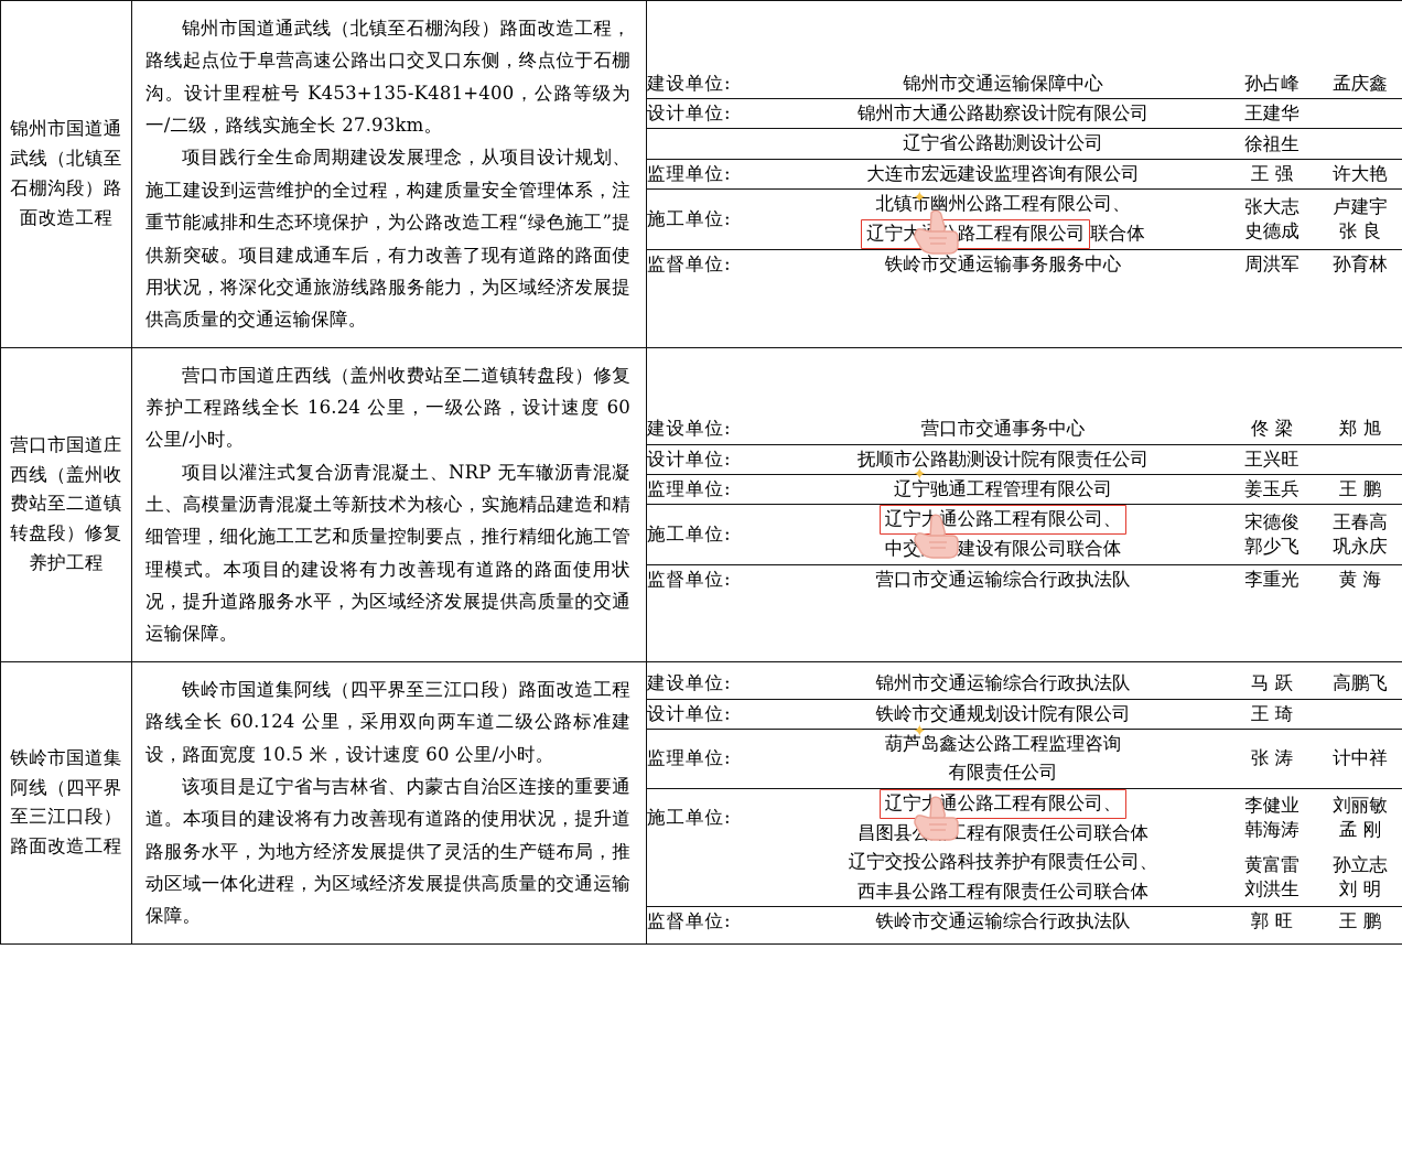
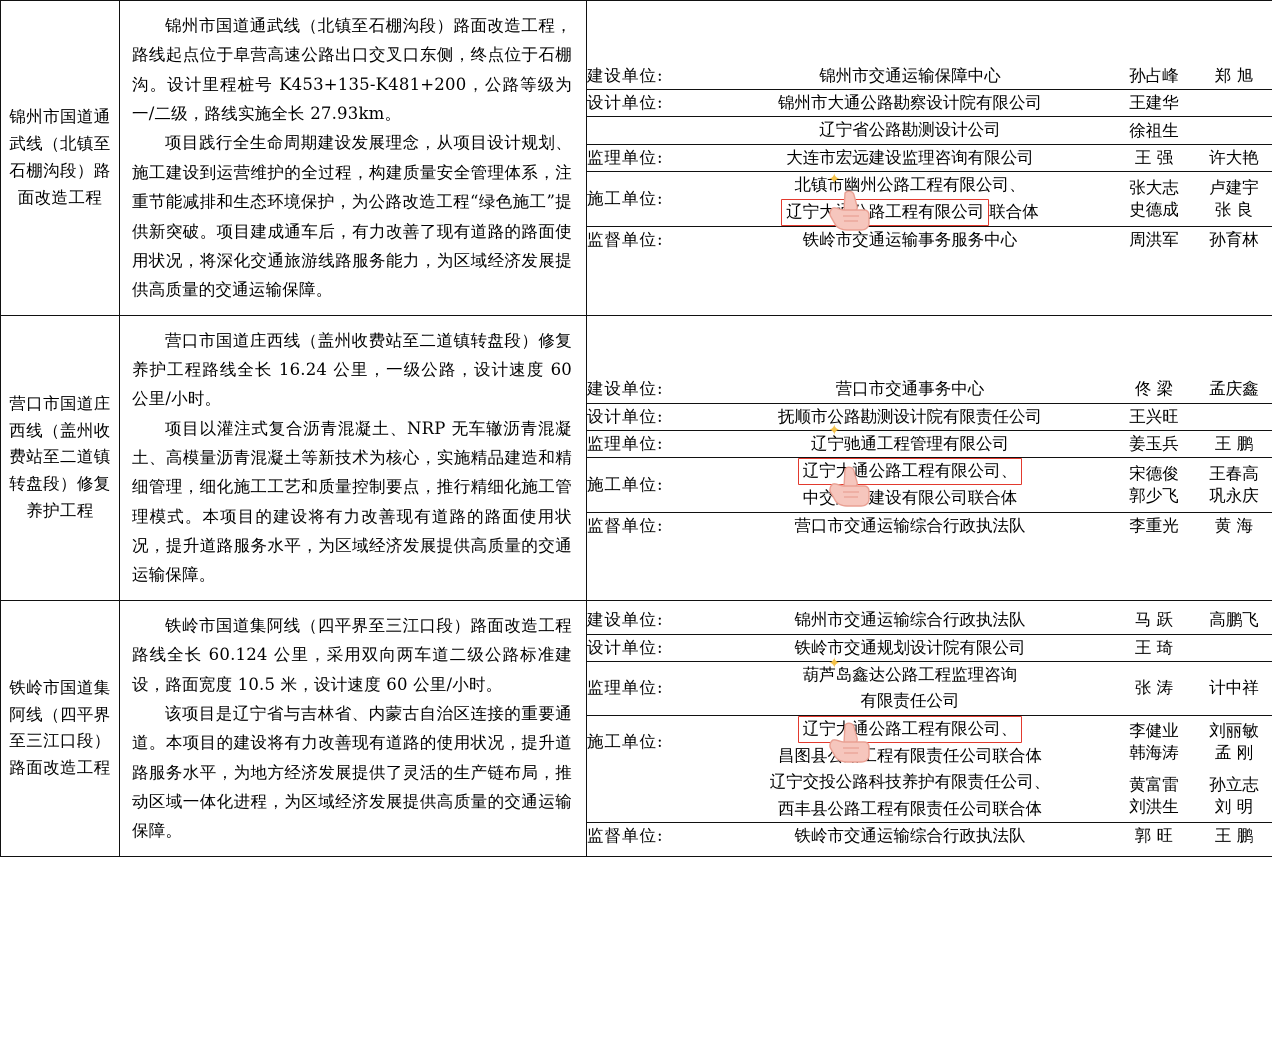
- 锦州市国道通武线（北镇至石棚沟段）路面改造工程	锦州市国道通武线（北镇至石棚沟段）路面改造工程，路线起点位于阜营高速公路出口交叉口东侧，终点位于石棚沟。设计里程桩号 K453+135-K481+400，公路等级为一/二级，路线实施全长 27.93km。 项目践行全生命周期建设发展理念，从项目设计规划、施工建设到运营维护的全过程，构建质量安全管理体系，注重节能减排和生态环境保护，为公路改造工程“绿色施工”提供新突破。项目建成通车后，有力改善了现有道路的路面使用状况，将深化交通旅游线路服务能力，为区域经济发展提供高质量的交通运输保障。
+ 锦州市国道通武线（北镇至石棚沟段）路面改造工程	锦州市国道通武线（北镇至石棚沟段）路面改造工程，路线起点位于阜营高速公路出口交叉口东侧，终点位于石棚沟。设计里程桩号 K453+135-K481+200，公路等级为一/二级，路线实施全长 27.93km。 项目践行全生命周期建设发展理念，从项目设计规划、施工建设到运营维护的全过程，构建质量安全管理体系，注重节能减排和生态环境保护，为公路改造工程“绿色施工”提供新突破。项目建成通车后，有力改善了现有道路的路面使用状况，将深化交通旅游线路服务能力，为区域经济发展提供高质量的交通运输保障。
- 建设单位:	锦州市交通运输保障中心	孙占峰	孟庆鑫
+ 建设单位:	锦州市交通运输保障中心	孙占峰	郑 旭
  设计单位:	锦州市大通公路勘察设计院有限公司	王建华
  	辽宁省公路勘测设计公司	徐祖生
  监理单位:	大连市宏远建设监理咨询有限公司	王 强	许大艳
  施工单位:	✦ 北镇市幽州公路工程有限公司、 辽宁大路工程有限公司 联合体	张大志 史德成	卢建宇 张 良
  监督单位:	铁岭市交通运输事务服务中心	周洪军	孙育林
  营口市国道庄西线（盖州收费站至二道镇转盘段）修复养护工程	营口市国道庄西线（盖州收费站至二道镇转盘段）修复养护工程路线全长 16.24 公里，一级公路，设计速度 60 公里/小时。 项目以灌注式复合沥青混凝土、NRP 无车辙沥青混凝土、高模量沥青混凝土等新技术为核心，实施精品建造和精细管理，细化施工工艺和质量控制要点，推行精细化施工管理模式。本项目的建设将有力改善现有道路的路面使用状况，提升道路服务水平，为区域经济发展提供高质量的交通运输保障。
- 建设单位:	营口市交通事务中心	佟 梁	郑 旭
+ 建设单位:	营口市交通事务中心	佟 梁	孟庆鑫
  设计单位:	抚顺市公路勘测设计院有限责任公司	王兴旺
  监理单位:	✦ 辽宁驰通工程管理有限公司	姜玉兵	王 鹏
  施工单位:	辽宁大通公路工程有限公司、 中交建设有限公司联合体	宋德俊 郭少飞	王春高 巩永庆
  监督单位:	营口市交通运输综合行政执法队	李重光	黄 海
  铁岭市国道集阿线（四平界至三江口段）路面改造工程	铁岭市国道集阿线（四平界至三江口段）路面改造工程路线全长 60.124 公里，采用双向两车道二级公路标准建设，路面宽度 10.5 米，设计速度 60 公里/小时。 该项目是辽宁省与吉林省、内蒙古自治区连接的重要通道。本项目的建设将有力改善现有道路的使用状况，提升道路服务水平，为地方经济发展提供了灵活的生产链布局，推动区域一体化进程，为区域经济发展提供高质量的交通运输保障。
  建设单位:	锦州市交通运输综合行政执法队	马 跃	高鹏飞
  设计单位:	铁岭市交通规划设计院有限公司	王 琦
  监理单位:	✦ 葫芦岛鑫达公路工程监理咨询 有限责任公司	张 涛	计中祥
  施工单位:	辽宁大通公路工程有限公司、 昌图县程有限责任公司联合体	李健业 韩海涛	刘丽敏 孟 刚
  	辽宁交投公路科技养护有限责任公司、 西丰县公路工程有限责任公司联合体	黄富雷 刘洪生	孙立志 刘 明
  监督单位:	铁岭市交通运输综合行政执法队	郭 旺	王 鹏
